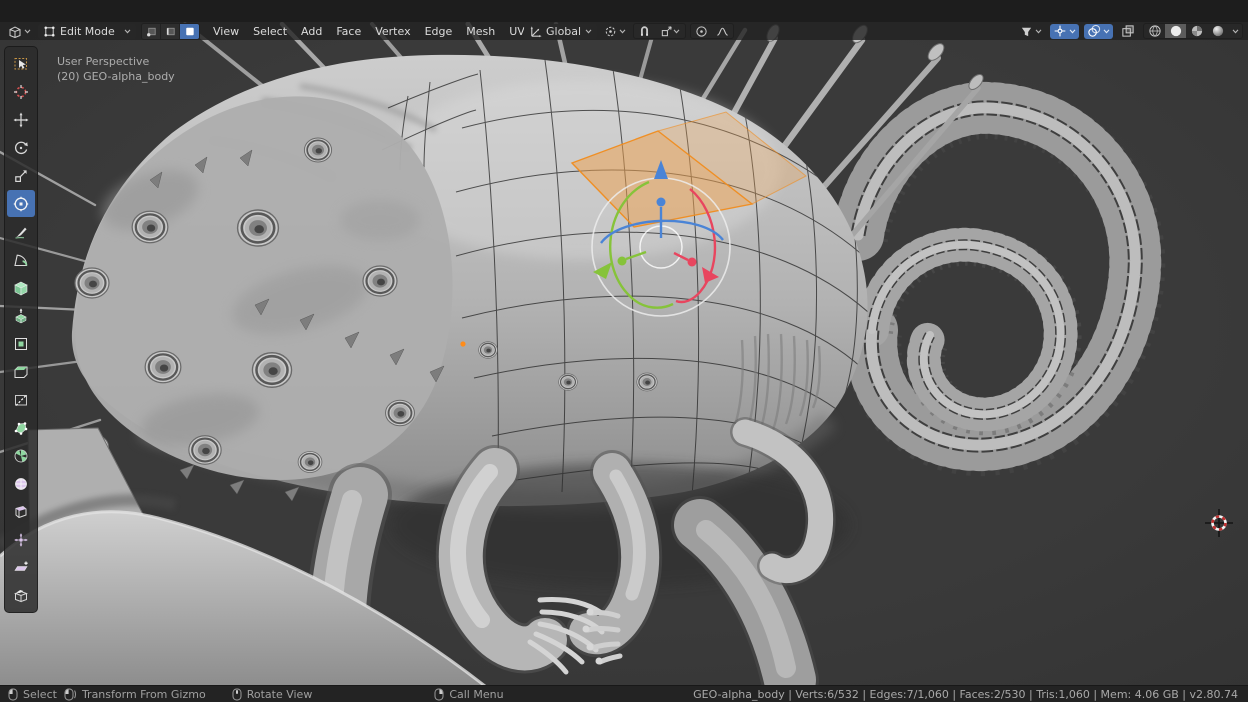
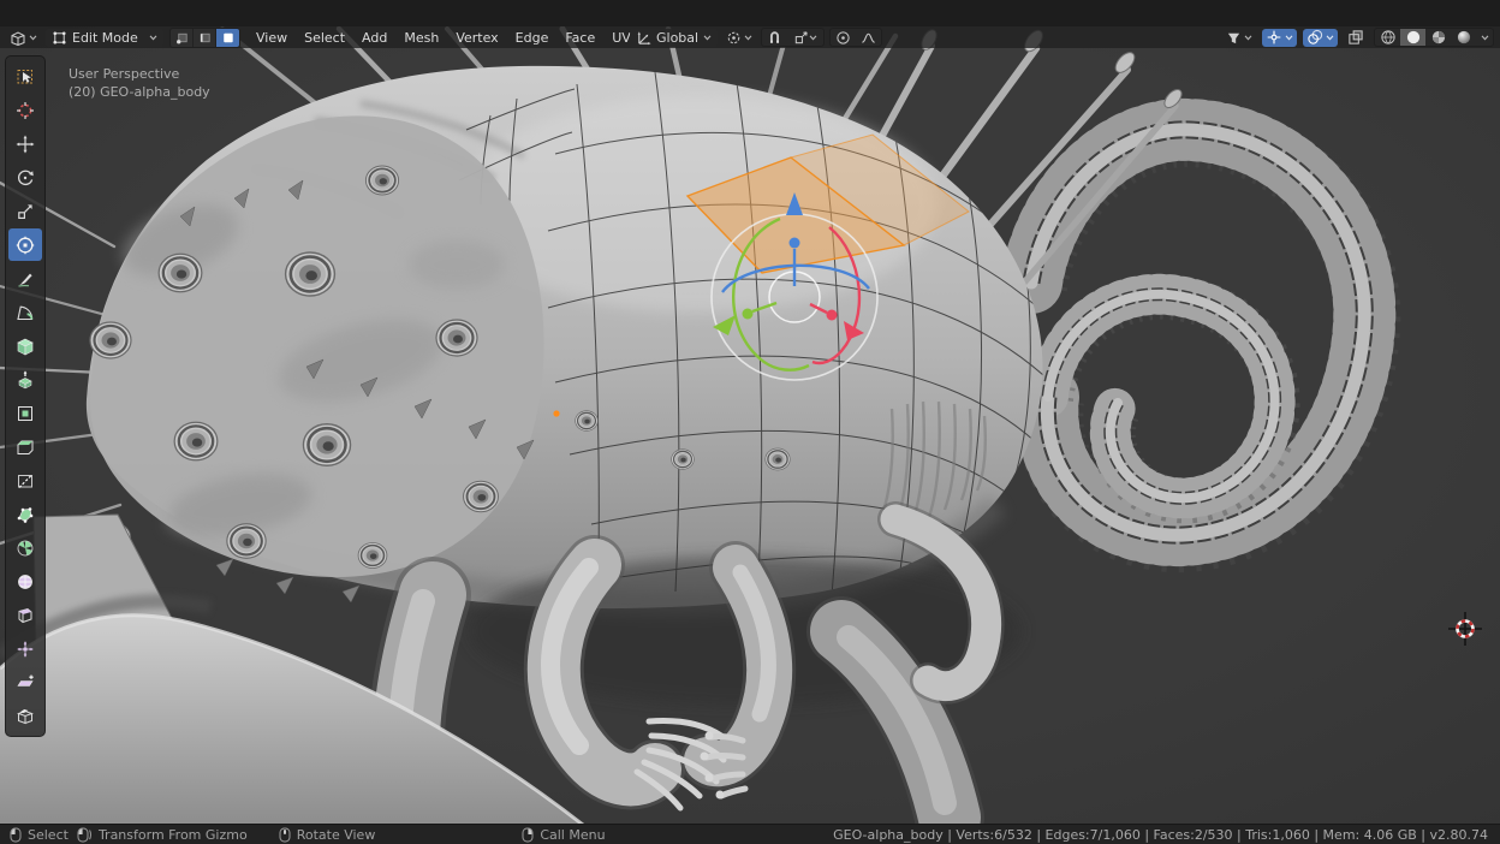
  Edit Mode
  View
  Select
  Add
- Face
+ Mesh
  Vertex
  Edge
- Mesh
+ Face
  UV
  Global
  User Perspective
  (20) GEO-alpha_body
  Select
  Transform From Gizmo
  Rotate View
  Call Menu
  GEO-alpha_body | Verts:6/532 | Edges:7/1,060 | Faces:2/530 | Tris:1,060 | Mem: 4.06 GB | v2.80.74
